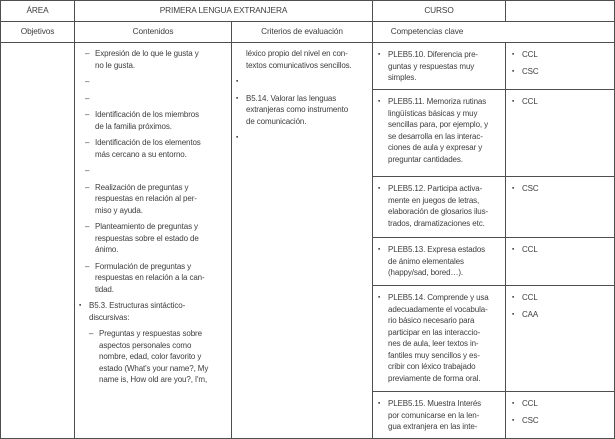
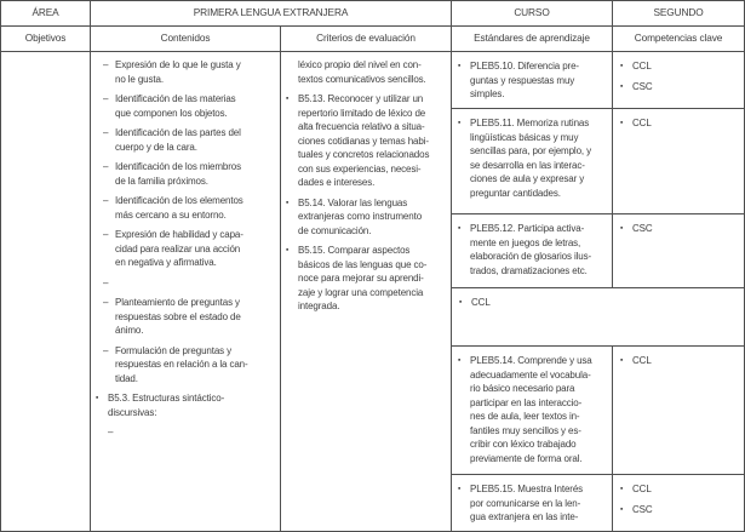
  ÁREA
  PRIMERA LENGUA EXTRANJERA
  CURSO
+ SEGUNDO
  Objetivos
  Contenidos
  Criterios de evaluación
+ Estándares de aprendizaje
  Competencias clave
  –
  Expresión de lo que le gusta y
  no le gusta.
  –
+ Identificación de las materias
+ que componen los objetos.
  –
+ Identificación de las partes del
+ cuerpo y de la cara.
  –
  Identificación de los miembros
  de la familia próximos.
  –
  Identificación de los elementos
  más cercano a su entorno.
  –
+ Expresión de habilidad y capa-
+ cidad para realizar una acción
+ en negativa y afirmativa.
  –
- Realización de preguntas y
- respuestas en relación al per-
- miso y ayuda.
  –
  Planteamiento de preguntas y
  respuestas sobre el estado de
  ánimo.
  –
  Formulación de preguntas y
  respuestas en relación a la can-
  tidad.
  B5.3. Estructuras sintáctico-
  discursivas:
  –
- Preguntas y respuestas sobre
- aspectos personales como
- nombre, edad, color favorito y
- estado (What's your name?, My
- name is, How old are you?, I'm,
  léxico propio del nivel en con-
  textos comunicativos sencillos.
+ B5.13. Reconocer y utilizar un
+ repertorio limitado de léxico de
+ alta frecuencia relativo a situa-
+ ciones cotidianas y temas habi-
+ tuales y concretos relacionados
+ con sus experiencias, necesi-
+ dades e intereses.
  B5.14. Valorar las lenguas
  extranjeras como instrumento
  de comunicación.
+ B5.15. Comparar aspectos
+ básicos de las lenguas que co-
+ noce para mejorar su aprendi-
+ zaje y lograr una competencia
+ integrada.
  PLEB5.10. Diferencia pre-
  guntas y respuestas muy
  simples.
  CCL
  CSC
  PLEB5.11. Memoriza rutinas
  lingüísticas básicas y muy
  sencillas para, por ejemplo, y
  se desarrolla en las interac-
  ciones de aula y expresar y
  preguntar cantidades.
  CCL
  PLEB5.12. Participa activa-
  mente en juegos de letras,
  elaboración de glosarios ilus-
  trados, dramatizaciones etc.
  CSC
- PLEB5.13. Expresa estados
- de ánimo elementales
- (happy/sad, bored…).
  CCL
  PLEB5.14. Comprende y usa
  adecuadamente el vocabula-
  rio básico necesario para
  participar en las interaccio-
  nes de aula, leer textos in-
  fantiles muy sencillos y es-
  cribir con léxico trabajado
  previamente de forma oral.
  CCL
- CAA
  PLEB5.15. Muestra Interés
  por comunicarse en la len-
  gua extranjera en las inte-
  CCL
  CSC
